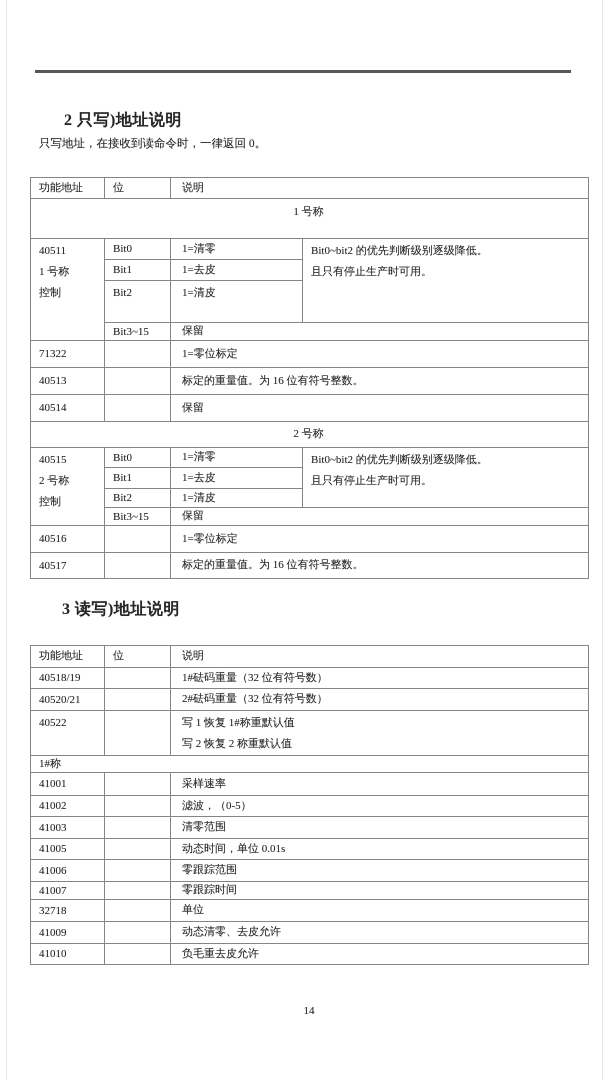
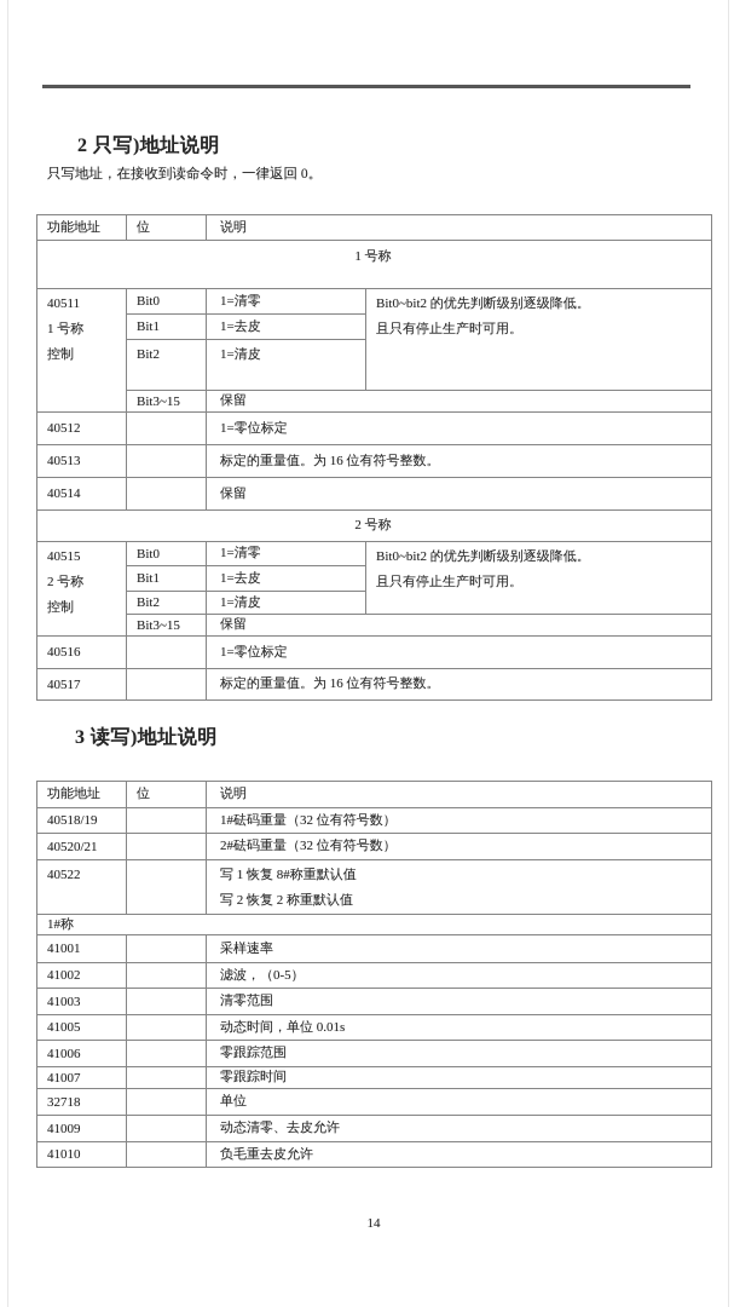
  2 只写)地址说明
  只写地址，在接收到读命令时，一律返回 0。
  功能地址	位	说明
  1 号称
  40511 1 号称 控制	Bit0	1=清零	Bit0~bit2 的优先判断级别逐级降低。 且只有停止生产时可用。
  Bit1	1=去皮
  Bit2	1=清皮
  Bit3~15	保留
- 71322		1=零位标定
+ 40512		1=零位标定
  40513		标定的重量值。为 16 位有符号整数。
  40514		保留
  2 号称
  40515 2 号称 控制	Bit0	1=清零	Bit0~bit2 的优先判断级别逐级降低。 且只有停止生产时可用。
  Bit1	1=去皮
  Bit2	1=清皮
  Bit3~15	保留
  40516		1=零位标定
  40517		标定的重量值。为 16 位有符号整数。
  3 读写)地址说明
  功能地址	位	说明
  40518/19		1#砝码重量（32 位有符号数）
  40520/21		2#砝码重量（32 位有符号数）
- 40522		写 1 恢复 1#称重默认值 写 2 恢复 2 称重默认值
+ 40522		写 1 恢复 8#称重默认值 写 2 恢复 2 称重默认值
  1#称
  41001		采样速率
  41002		滤波，（0-5）
  41003		清零范围
  41005		动态时间，单位 0.01s
  41006		零跟踪范围
  41007		零跟踪时间
  32718		单位
  41009		动态清零、去皮允许
  41010		负毛重去皮允许
  14
